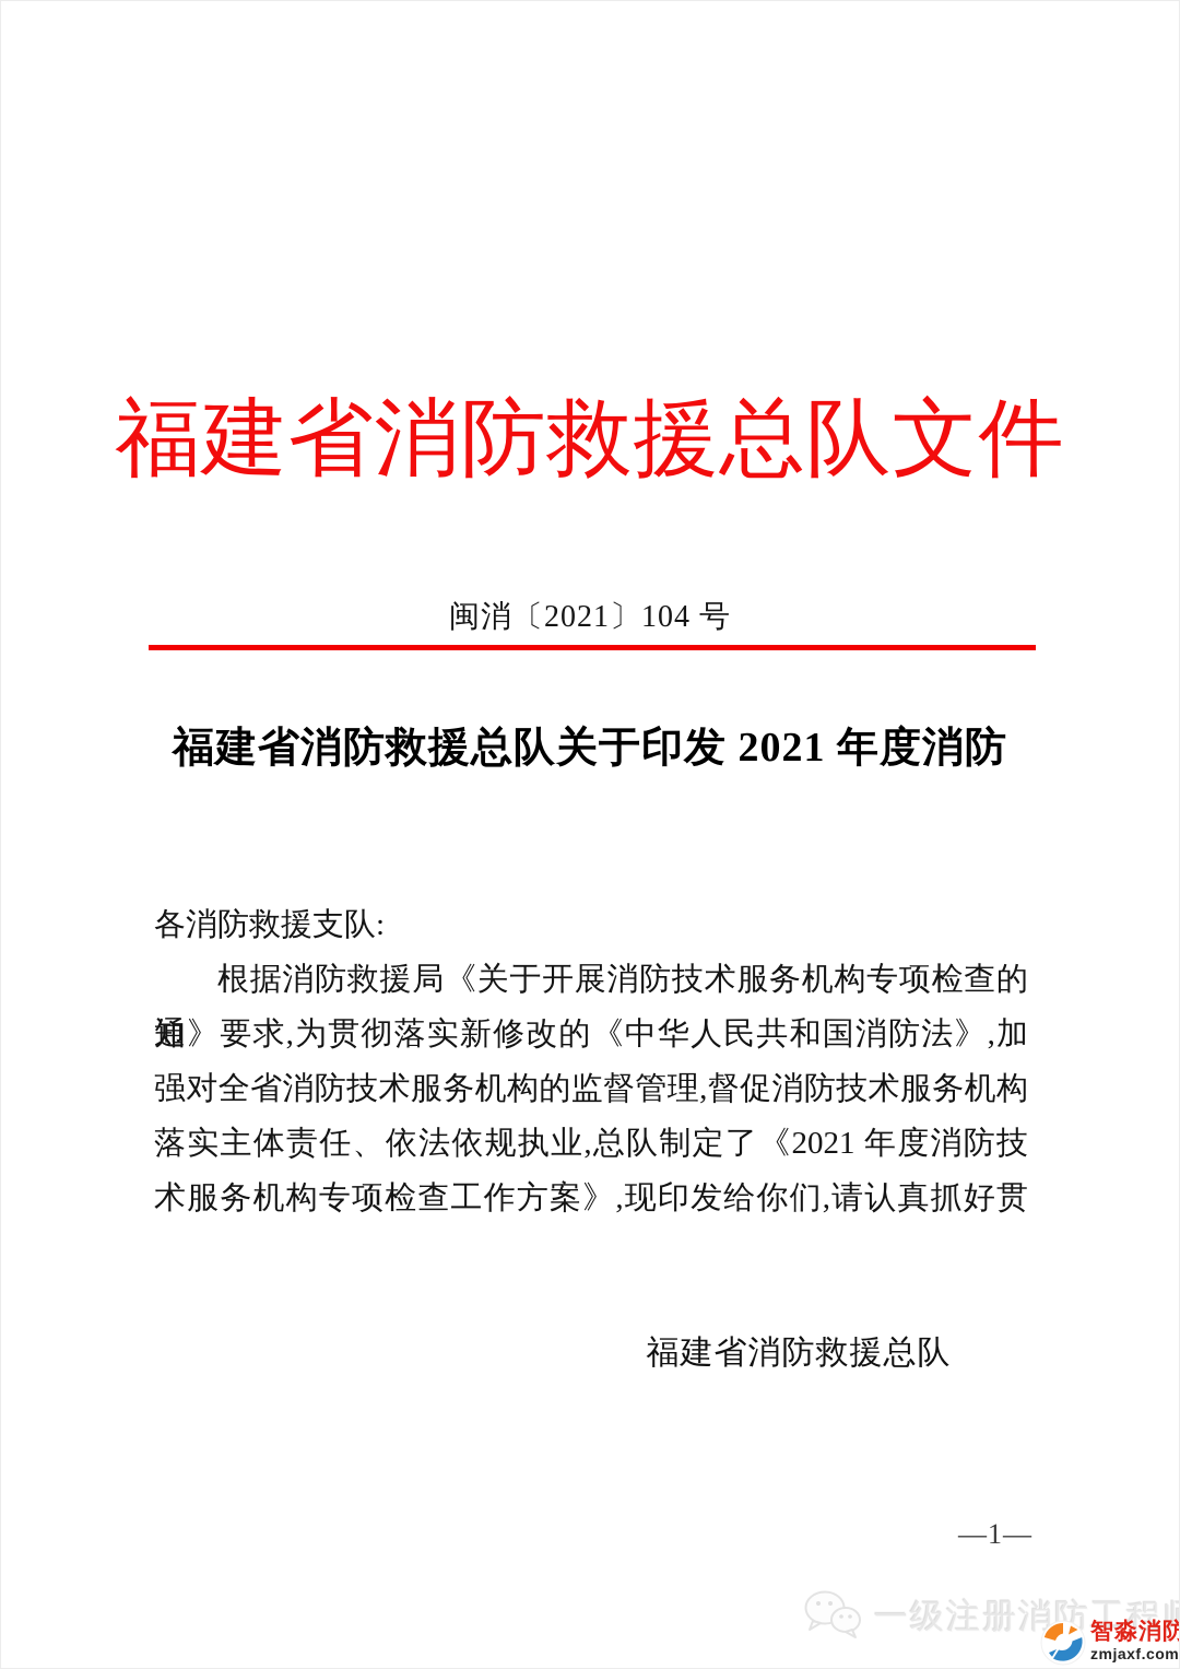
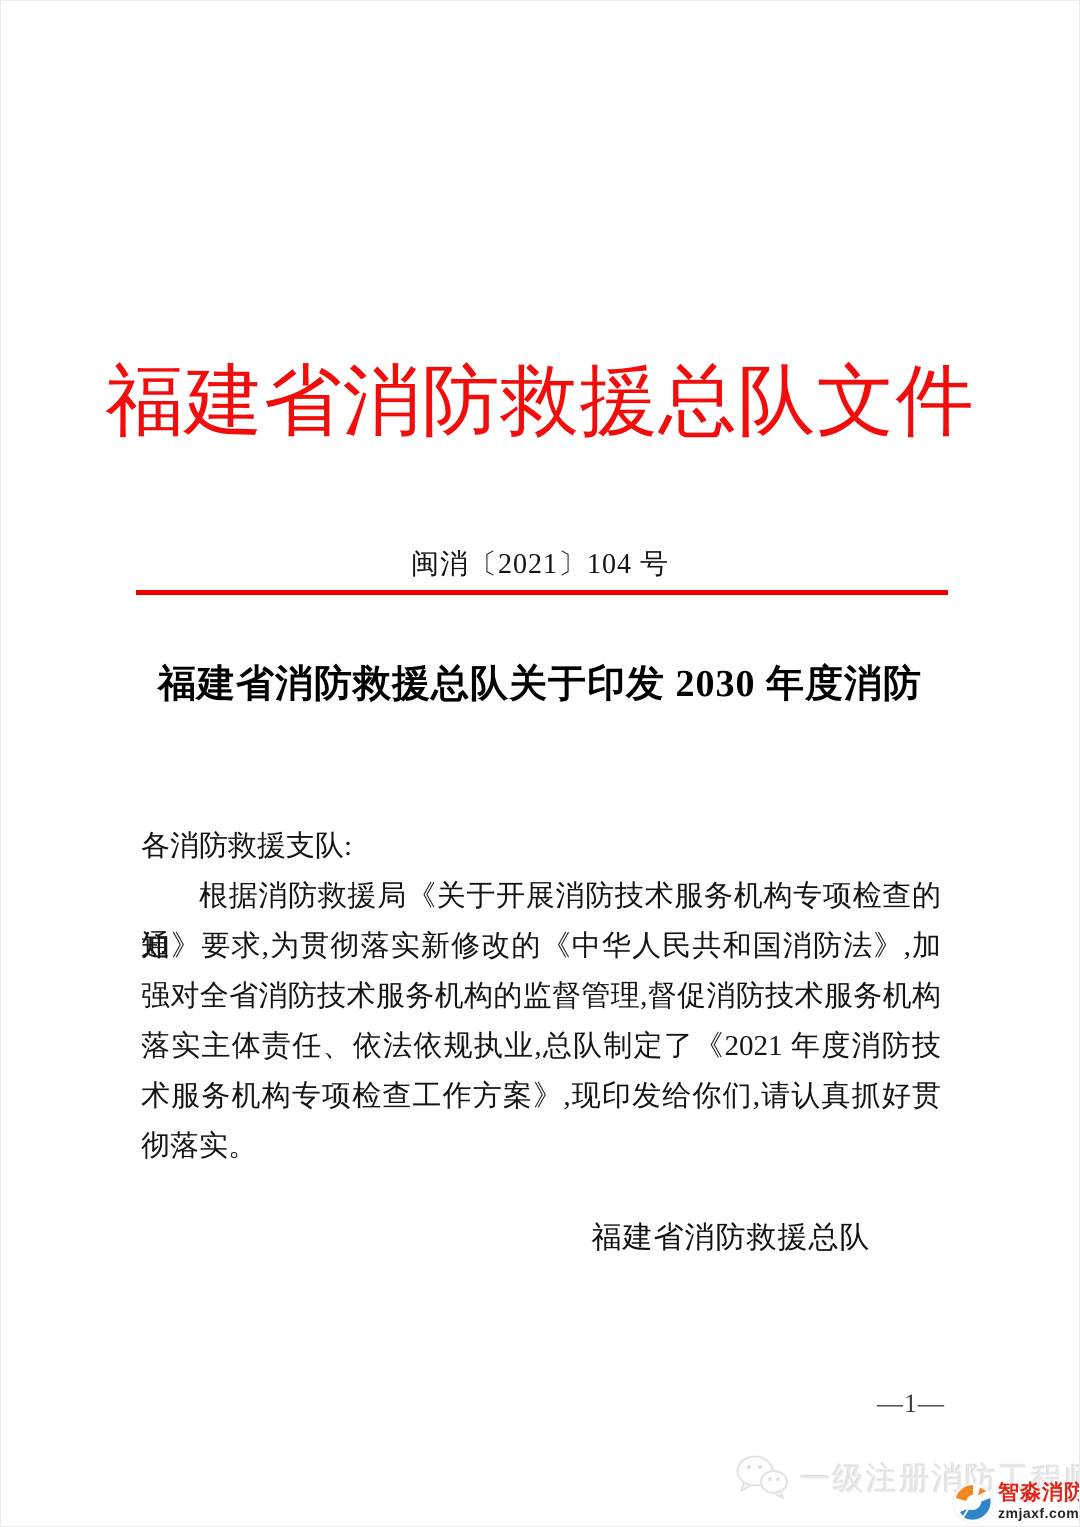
  福建省消防救援总队文件
  闽消〔2021〕104 号
- 福建省消防救援总队关于印发 2021 年度消防
+ 福建省消防救援总队关于印发 2030 年度消防
  各消防救援支队:
  根据消防救援局《关于开展消防技术服务机构专项检查的通
  知》要求,为贯彻落实新修改的《中华人民共和国消防法》,加
  强对全省消防技术服务机构的监督管理,督促消防技术服务机构
  落实主体责任、依法依规执业,总队制定了《2021 年度消防技
  术服务机构专项检查工作方案》,现印发给你们,请认真抓好贯
+ 彻落实。
  福建省消防救援总队
  —1—
  一级注册消防工程
  智淼消防
  zmjaxf.com
